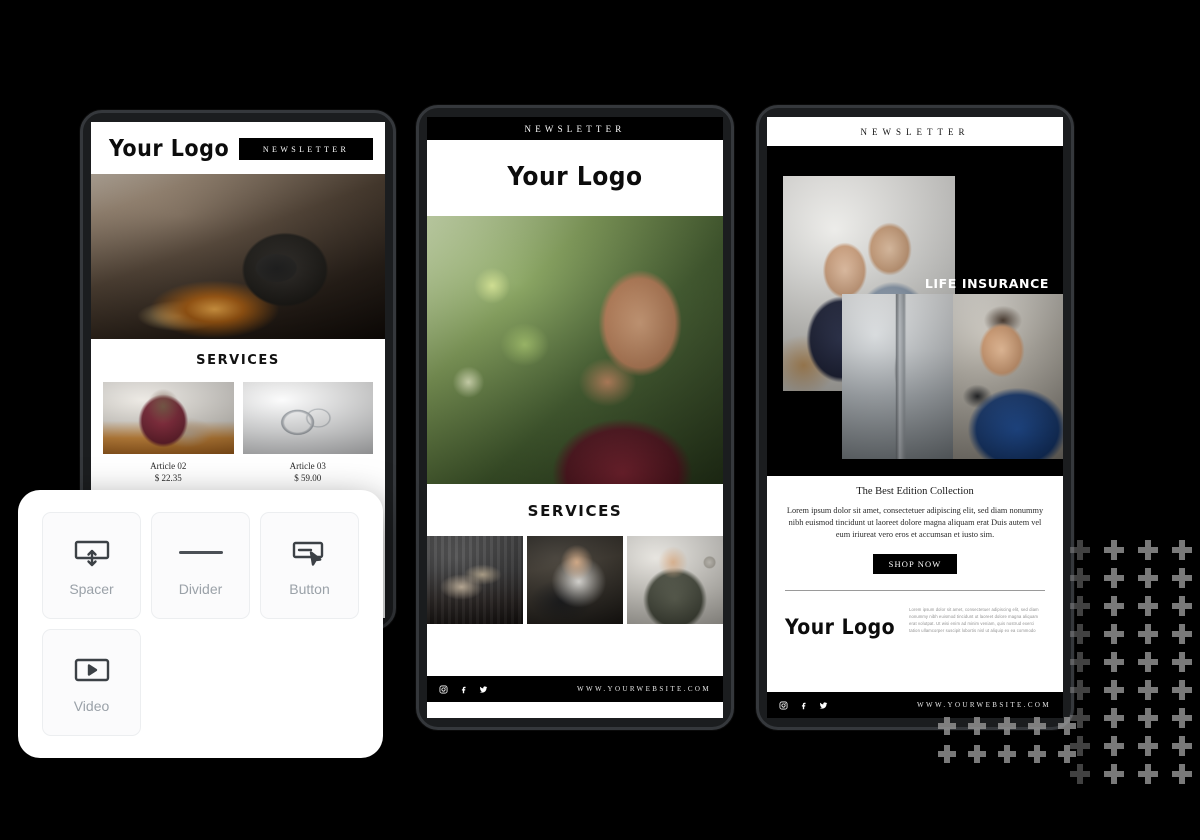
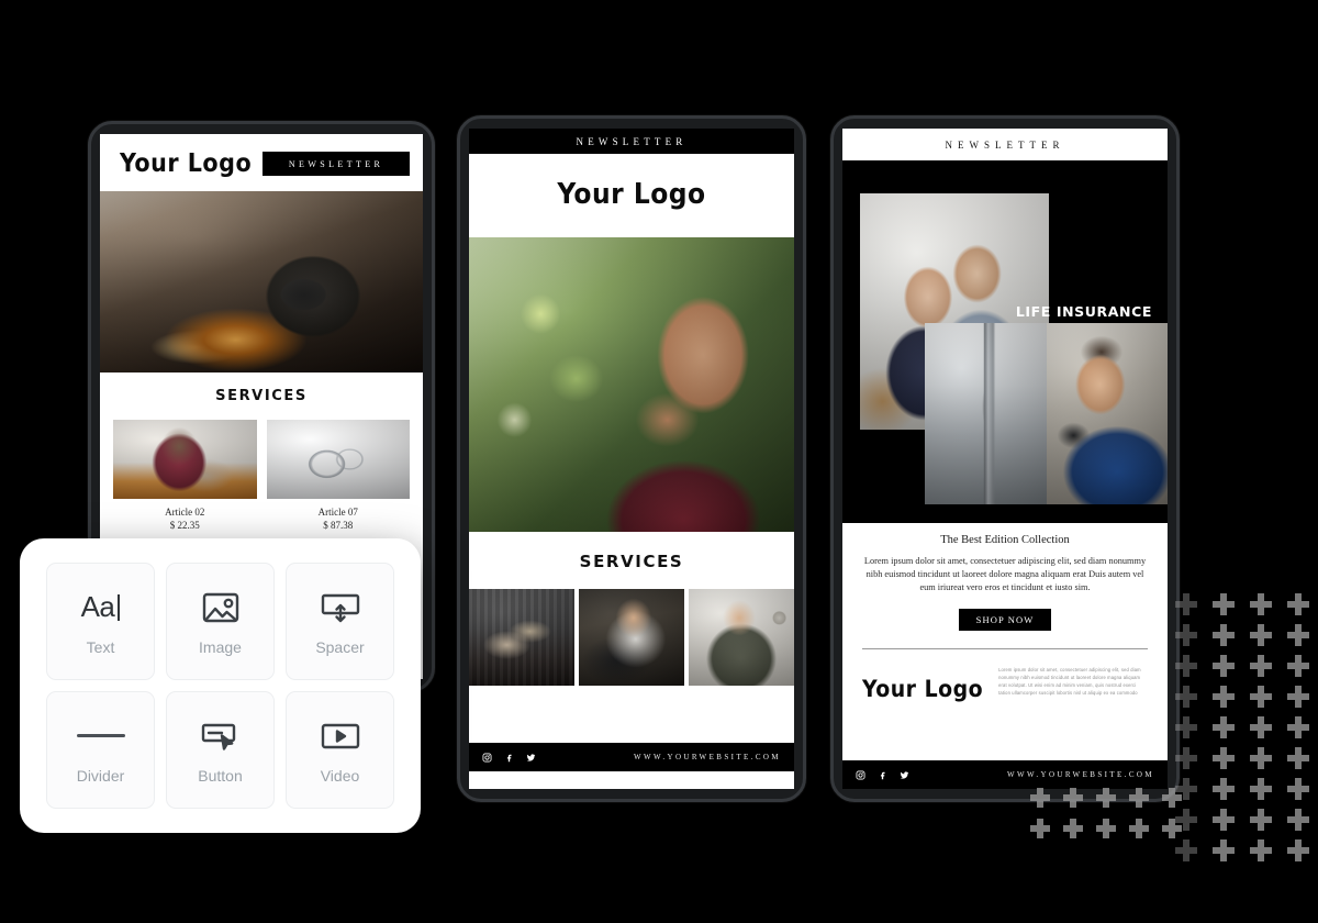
  Your Logo
  NEWSLETTER
  SERVICES
  Article 02
  $ 22.35
- Article 03
+ Article 07
- $ 59.00
+ $ 87.38
  NEWSLETTER
  Your Logo
  SERVICES
  WWW.YOURWEBSITE.COM
  NEWSLETTER
  LIFE INSURANCE
  The Best Edition Collection
- Lorem ipsum dolor sit amet, consectetuer adipiscing elit, sed diam nonummy nibh euismod tincidunt ut laoreet dolore magna aliquam erat Duis autem vel eum iriureat vero eros et accumsan et iusto sim.
+ Lorem ipsum dolor sit amet, consectetuer adipiscing elit, sed diam nonummy nibh euismod tincidunt ut laoreet dolore magna aliquam erat Duis autem vel eum iriureat vero eros et tincidunt et iusto sim.
  SHOP NOW
  Your Logo
  WWW.YOURWEBSITE.COM
+ Aa
+ Text
+ Image
  Spacer
  Divider
  Button
  Video
